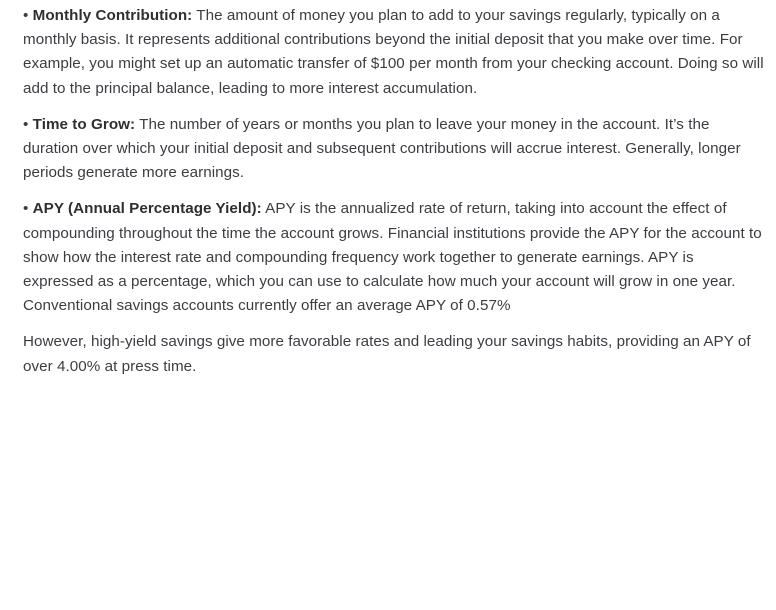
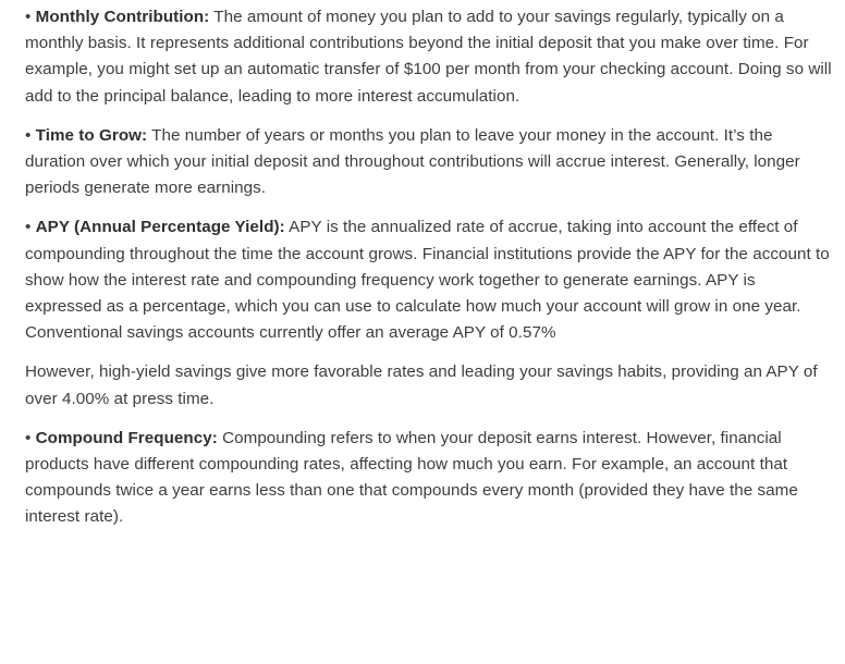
  • Monthly Contribution: The amount of money you plan to add to your savings regularly, typically on a monthly basis. It represents additional contributions beyond the initial deposit that you make over time. For example, you might set up an automatic transfer of $100 per month from your checking account. Doing so will add to the principal balance, leading to more interest accumulation.
- • Time to Grow: The number of years or months you plan to leave your money in the account. It’s the duration over which your initial deposit and subsequent contributions will accrue interest. Generally, longer periods generate more earnings.
+ • Time to Grow: The number of years or months you plan to leave your money in the account. It’s the duration over which your initial deposit and throughout contributions will accrue interest. Generally, longer periods generate more earnings.
- • APY (Annual Percentage Yield): APY is the annualized rate of return, taking into account the effect of compounding throughout the time the account grows. Financial institutions provide the APY for the account to show how the interest rate and compounding frequency work together to generate earnings. APY is expressed as a percentage, which you can use to calculate how much your account will grow in one year. Conventional savings accounts currently offer an average APY of 0.57%
+ • APY (Annual Percentage Yield): APY is the annualized rate of accrue, taking into account the effect of compounding throughout the time the account grows. Financial institutions provide the APY for the account to show how the interest rate and compounding frequency work together to generate earnings. APY is expressed as a percentage, which you can use to calculate how much your account will grow in one year. Conventional savings accounts currently offer an average APY of 0.57%
  However, high-yield savings give more favorable rates and leading your savings habits, providing an APY of over 4.00% at press time.
+ • Compound Frequency: Compounding refers to when your deposit earns interest. However, financial products have different compounding rates, affecting how much you earn. For example, an account that compounds twice a year earns less than one that compounds every month (provided they have the same interest rate).
